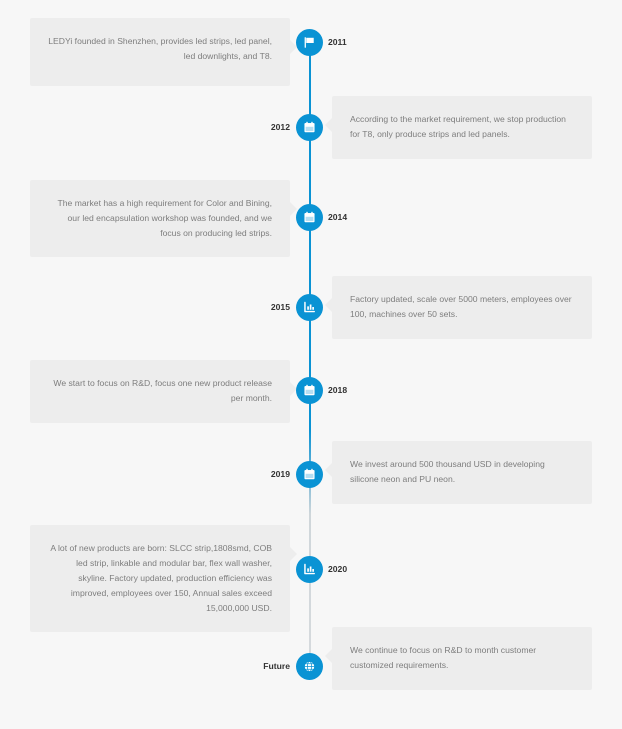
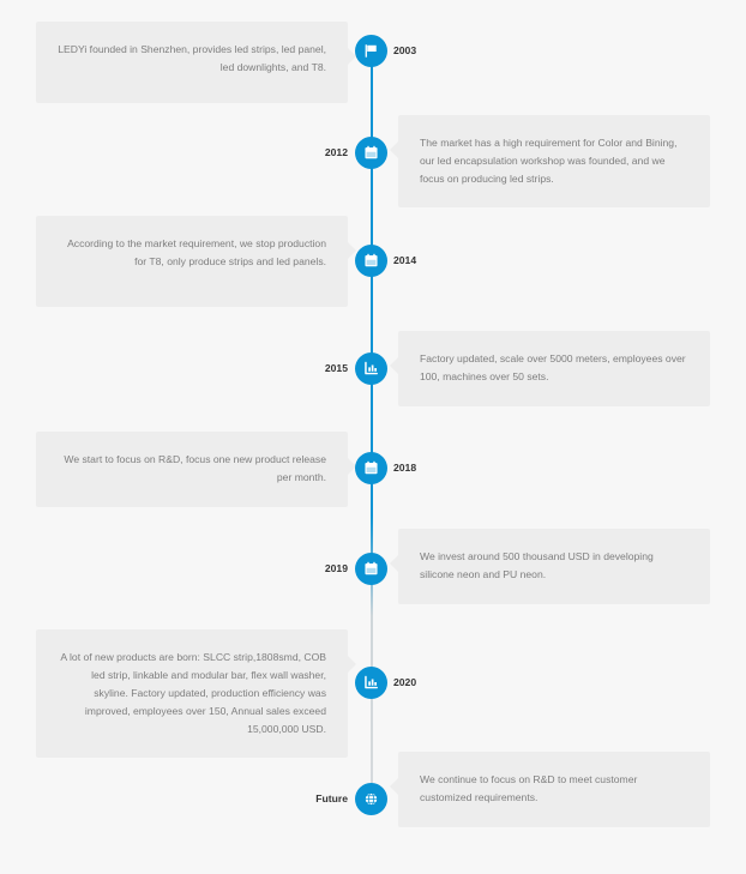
  LEDYi founded in Shenzhen, provides led strips, led panel, led downlights, and T8.
- 2011
+ 2003
- According to the market requirement, we stop production for T8, only produce strips and led panels.
+ The market has a high requirement for Color and Bining, our led encapsulation workshop was founded, and we focus on producing led strips.
  2012
- The market has a high requirement for Color and Bining, our led encapsulation workshop was founded, and we focus on producing led strips.
+ According to the market requirement, we stop production for T8, only produce strips and led panels.
  2014
  Factory updated, scale over 5000 meters, employees over 100, machines over 50 sets.
  2015
  We start to focus on R&D, focus one new product release per month.
  2018
  We invest around 500 thousand USD in developing silicone neon and PU neon.
  2019
  A lot of new products are born: SLCC strip,1808smd, COB led strip, linkable and modular bar, flex wall washer, skyline. Factory updated, production efficiency was improved, employees over 150, Annual sales exceed 15,000,000 USD.
  2020
- We continue to focus on R&D to month customer customized requirements.
+ We continue to focus on R&D to meet customer customized requirements.
  Future
